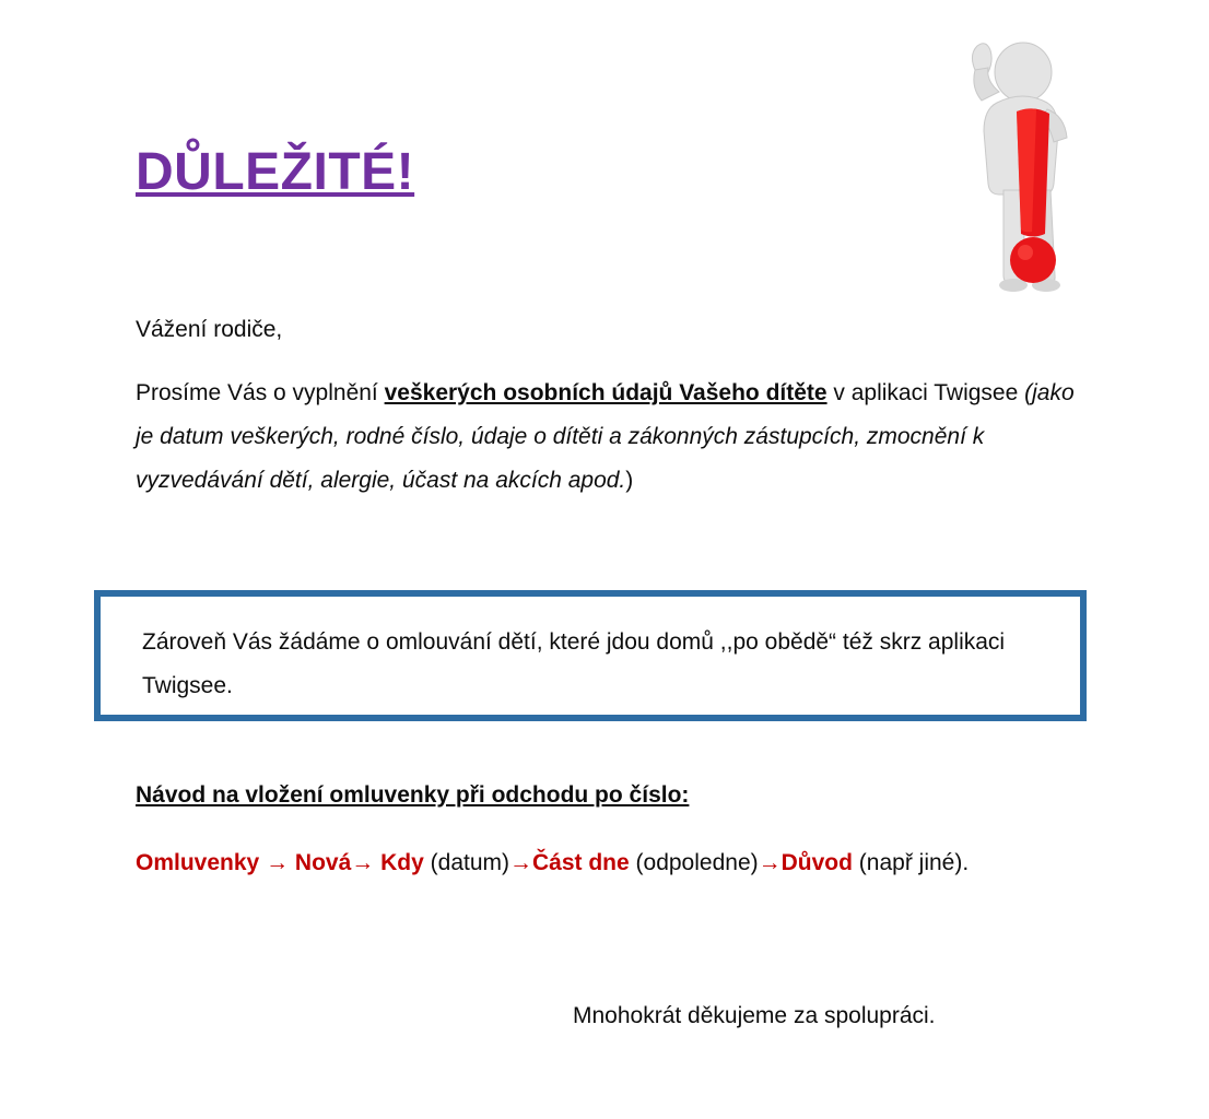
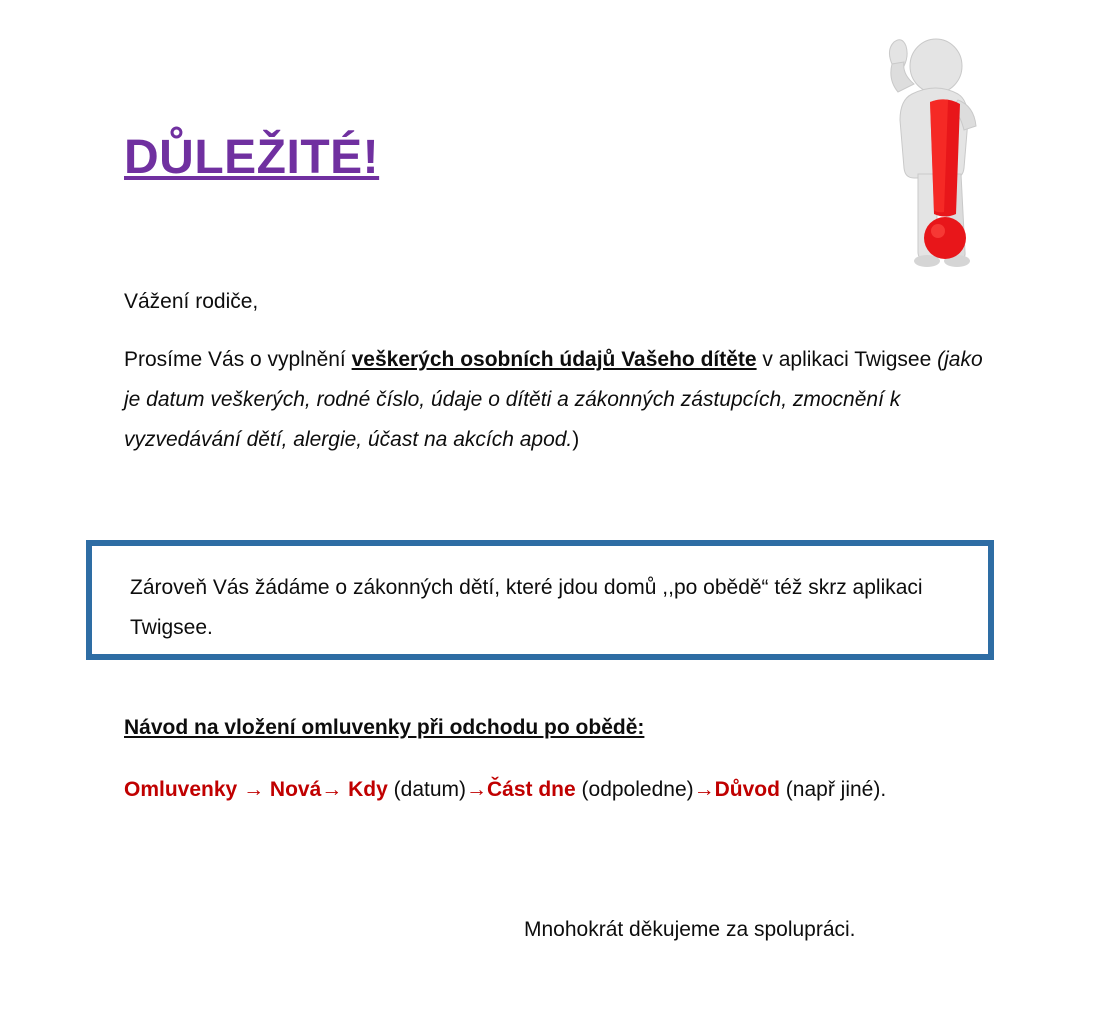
  DŮLEŽITÉ!
  Vážení rodiče,
  Prosíme Vás o vyplnění veškerých osobních údajů Vašeho dítěte v aplikaci Twigsee (jako je datum veškerých, rodné číslo, údaje o dítěti a zákonných zástupcích, zmocnění k vyzvedávání dětí, alergie, účast na akcích apod.)
- Zároveň Vás žádáme o omlouvání dětí, které jdou domů ,,po obědě“ též skrz aplikaci Twigsee.
+ Zároveň Vás žádáme o zákonných dětí, které jdou domů ,,po obědě“ též skrz aplikaci Twigsee.
- Návod na vložení omluvenky při odchodu po číslo:
+ Návod na vložení omluvenky při odchodu po obědě:
  Omluvenky → Nová→ Kdy (datum)→Část dne (odpoledne)→Důvod (např jiné).
  Mnohokrát děkujeme za spolupráci.
